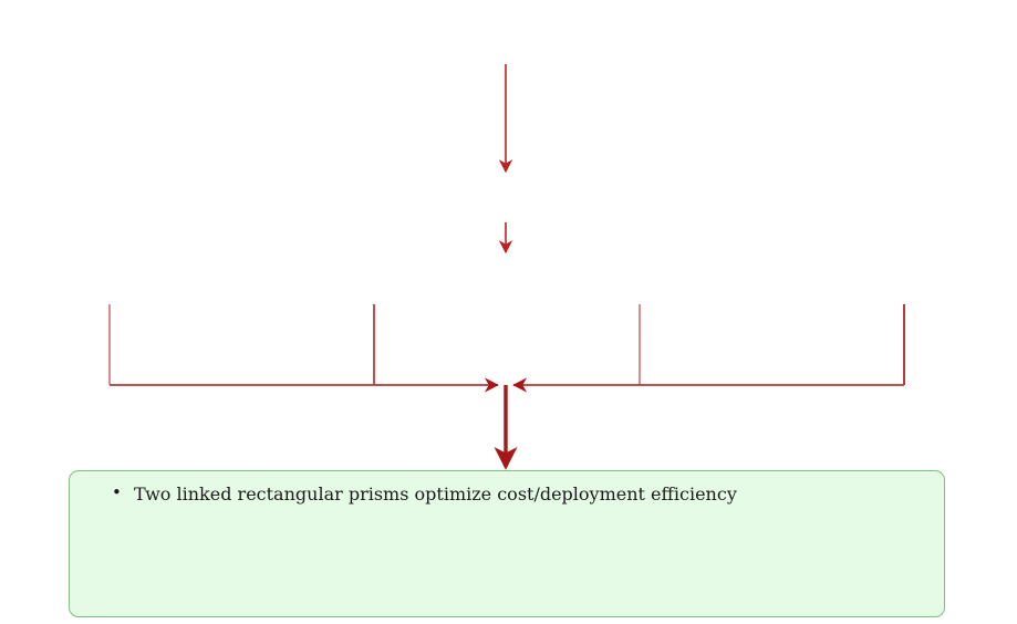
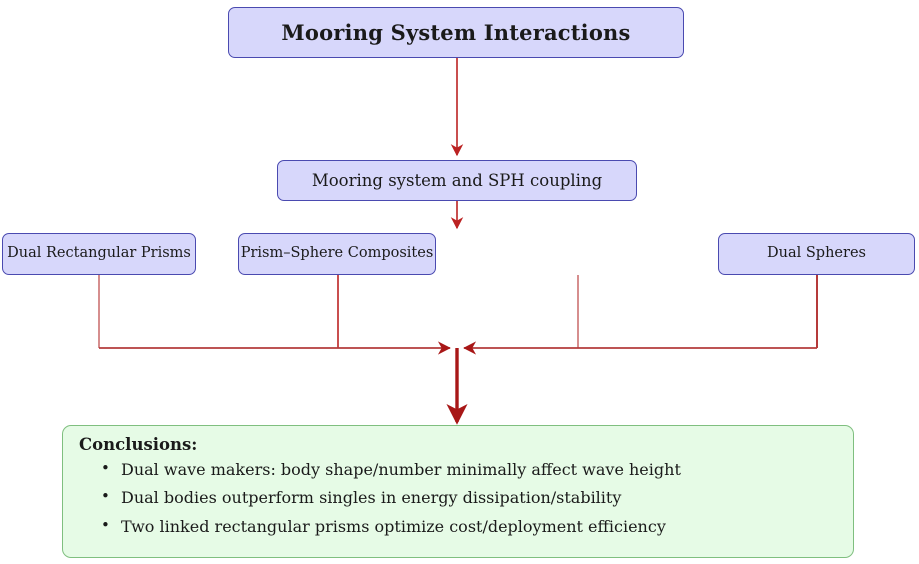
+ Mooring System Interactions
+ Mooring system and SPH coupling
+ Dual Rectangular Prisms
+ Prism–Sphere Composites
+ Dual Spheres
+ Conclusions:
+ Dual wave makers: body shape/number minimally affect wave height
+ Dual bodies outperform singles in energy dissipation/stability
  Two linked rectangular prisms optimize cost/deployment efficiency
